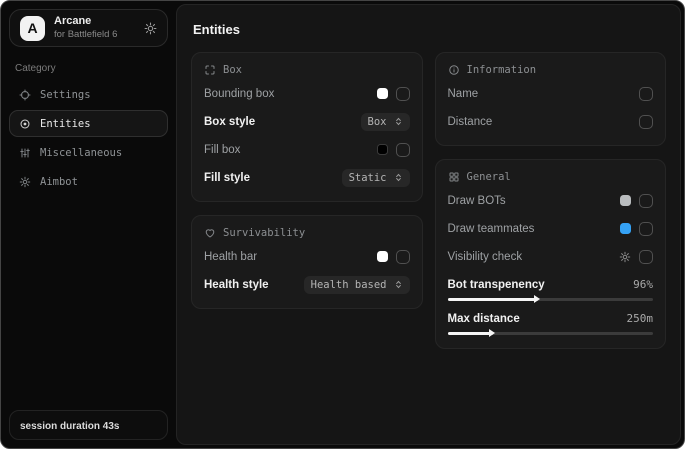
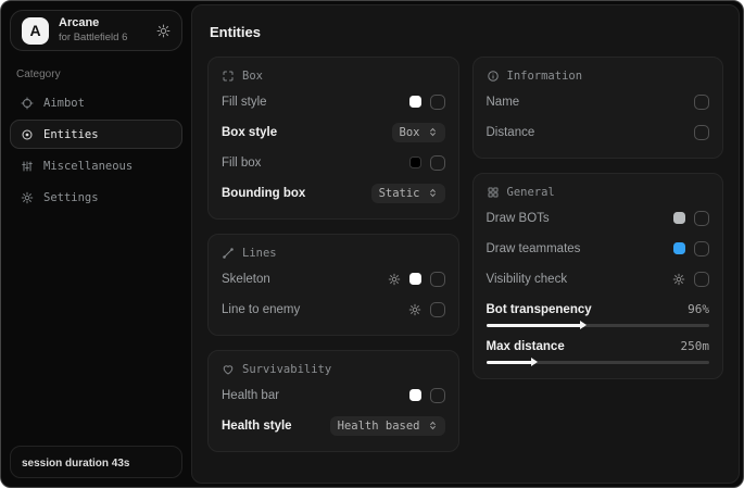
  A
  Arcane
  for Battlefield 6
  Category
- Settings
+ Aimbot
  Entities
  Miscellaneous
- Aimbot
+ Settings
  session duration 43s
  Entities
  Box
- Bounding box
+ Fill style
  Box style
  Box
  Fill box
- Fill style
+ Bounding box
  Static
+ Lines
+ Skeleton
+ Line to enemy
  Survivability
  Health bar
  Health style
  Health based
  Information
  Name
  Distance
  General
  Draw BOTs
  Draw teammates
  Visibility check
  Bot transpenency
  96%
  Max distance
  250m
